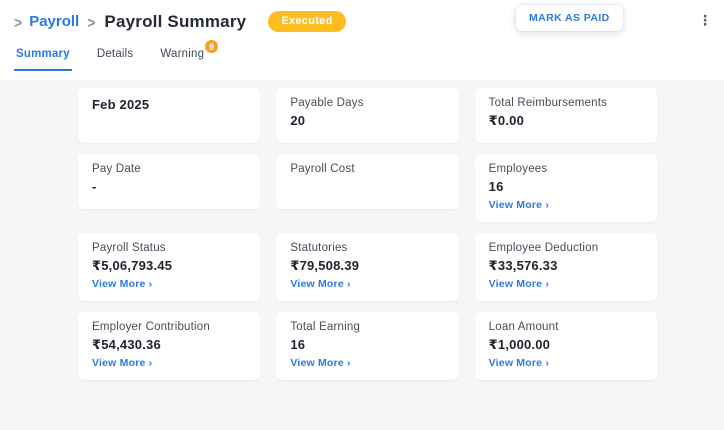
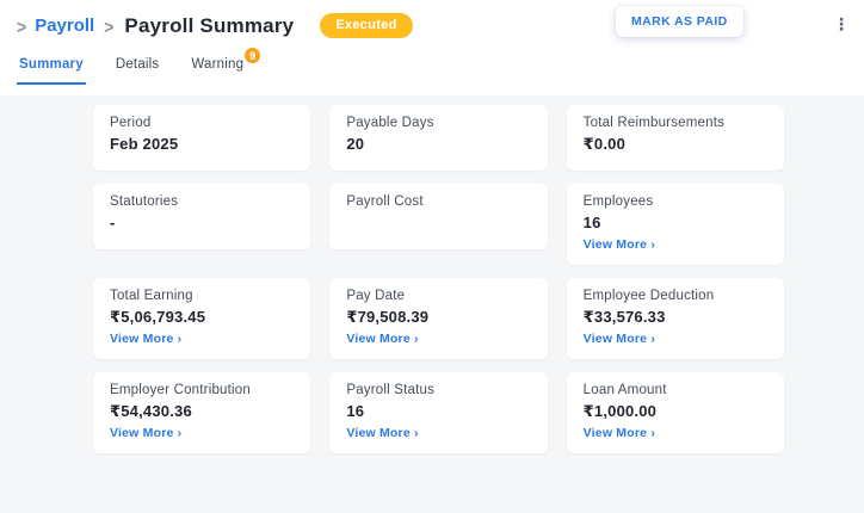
  >
  Payroll
  >
  Payroll Summary
  Executed
  MARK AS PAID
  ⋮
  Summary
  Details
  Warning
  9
+ Period
  Feb 2025
  Payable Days
  20
  Total Reimbursements
  ₹0.00
- Pay Date
+ Statutories
  -
  Payroll Cost
  Employees
  16
  View More ›
- Payroll Status
+ Total Earning
  ₹5,06,793.45
  View More ›
- Statutories
+ Pay Date
  ₹79,508.39
  View More ›
  Employee Deduction
  ₹33,576.33
  View More ›
  Employer Contribution
  ₹54,430.36
  View More ›
- Total Earning
+ Payroll Status
  16
  View More ›
  Loan Amount
  ₹1,000.00
  View More ›
